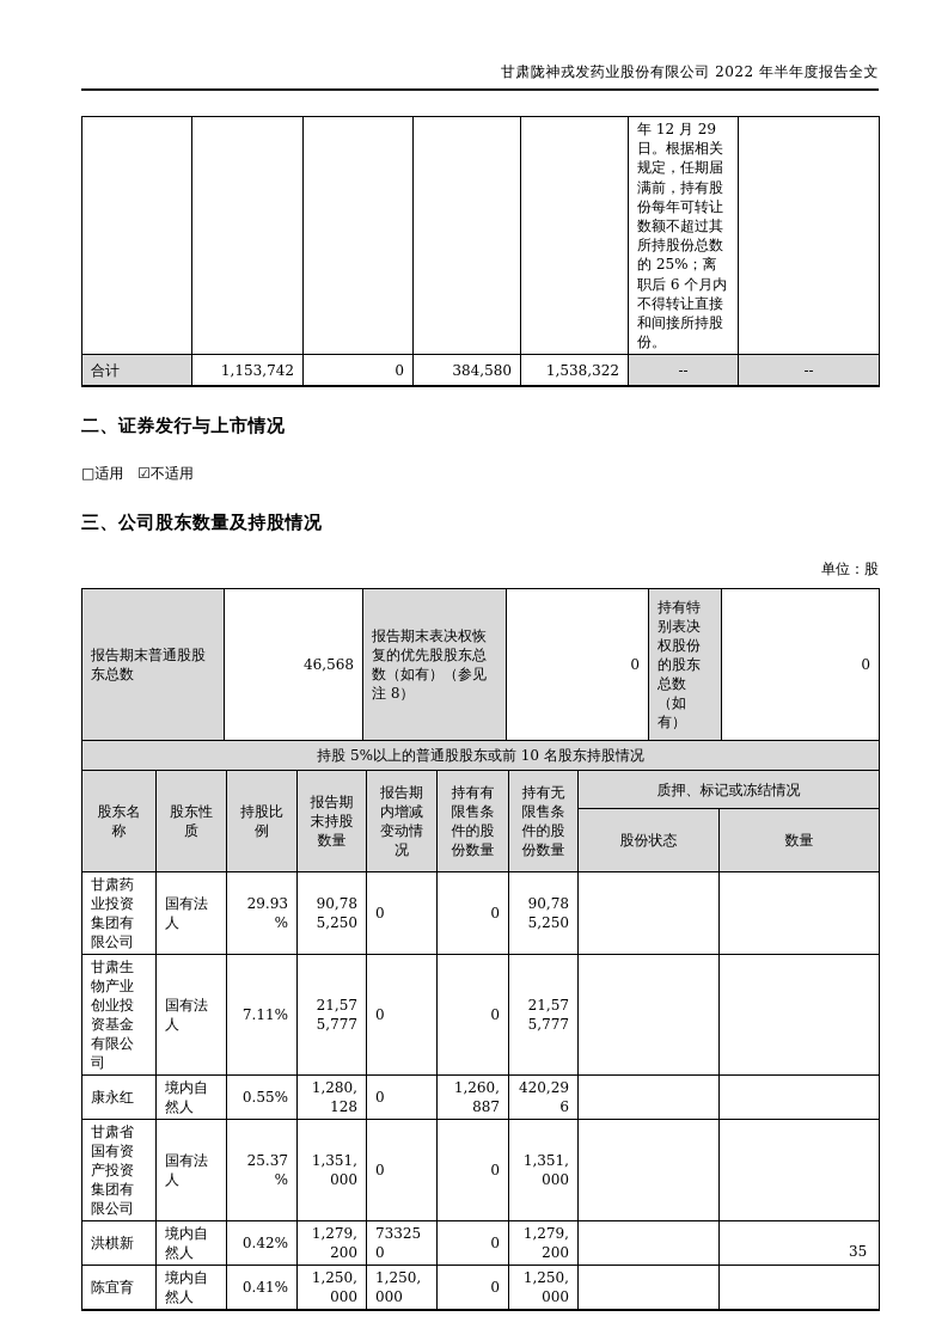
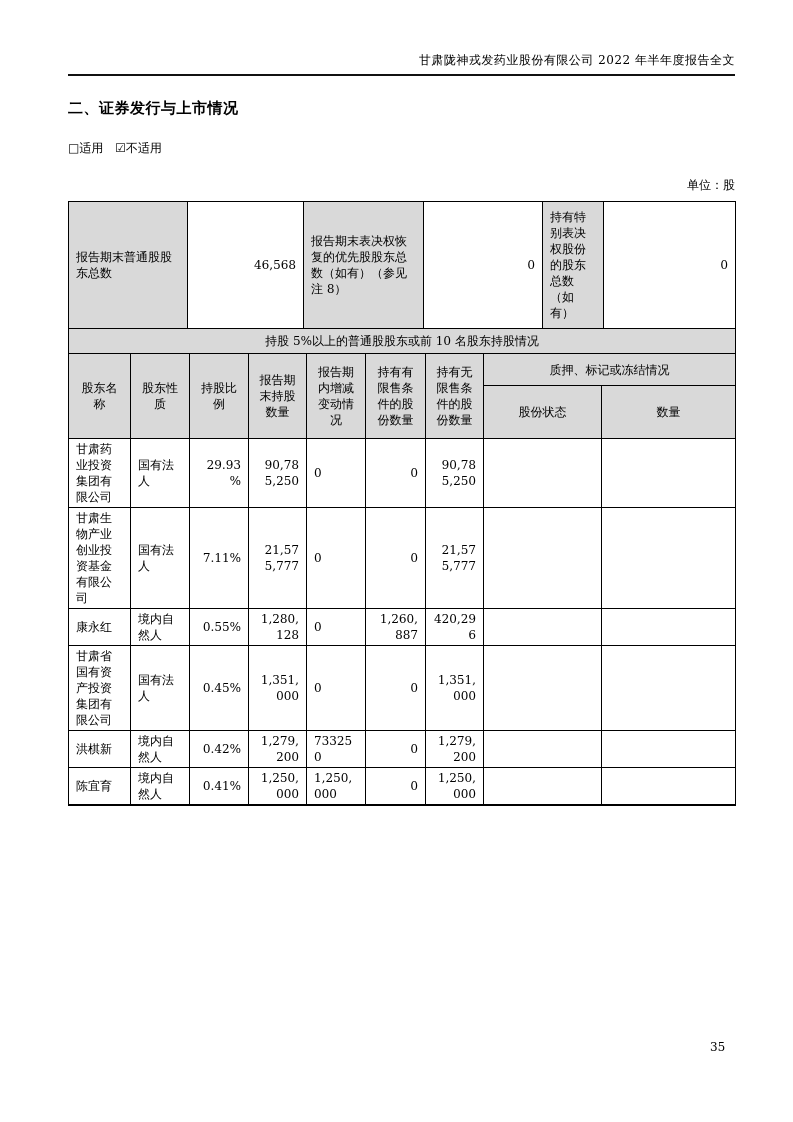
  甘肃陇神戎发药业股份有限公司 2022 年半年度报告全文
- 					年 12 月 29 日。根据相关规定，任期届满前，持有股份每年可转让数额不超过其所持股份总数的 25%；离职后 6 个月内不得转让直接和间接所持股份。
- 合计	1,153,742	0	384,580	1,538,322	--	--
  二、证券发行与上市情况
  □适用 ☑不适用
- 三、公司股东数量及持股情况
  单位：股
  报告期末普通股股东总数	46,568	报告期末表决权恢复的优先股股东总数（如有）（参见注 8）	0	持有特别表决权股份的股东总数（如有）	0
  持股 5%以上的普通股股东或前 10 名股东持股情况
  股东名称	股东性质	持股比例	报告期末持股数量	报告期内增减变动情况	持有有限售条件的股份数量	持有无限售条件的股份数量	质押、标记或冻结情况
  股份状态	数量
  甘肃药业投资集团有限公司	国有法人	29.93%	90,785,250	0	0	90,785,250
  甘肃生物产业创业投资基金有限公司	国有法人	7.11%	21,575,777	0	0	21,575,777
  康永红	境内自然人	0.55%	1,280,128	0	1,260,887	420,296
- 甘肃省国有资产投资集团有限公司	国有法人	25.37%	1,351,000	0	0	1,351,000
+ 甘肃省国有资产投资集团有限公司	国有法人	0.45%	1,351,000	0	0	1,351,000
  洪棋新	境内自然人	0.42%	1,279,200	733250	0	1,279,200
  陈宜育	境内自然人	0.41%	1,250,000	1,250,000	0	1,250,000
  35
